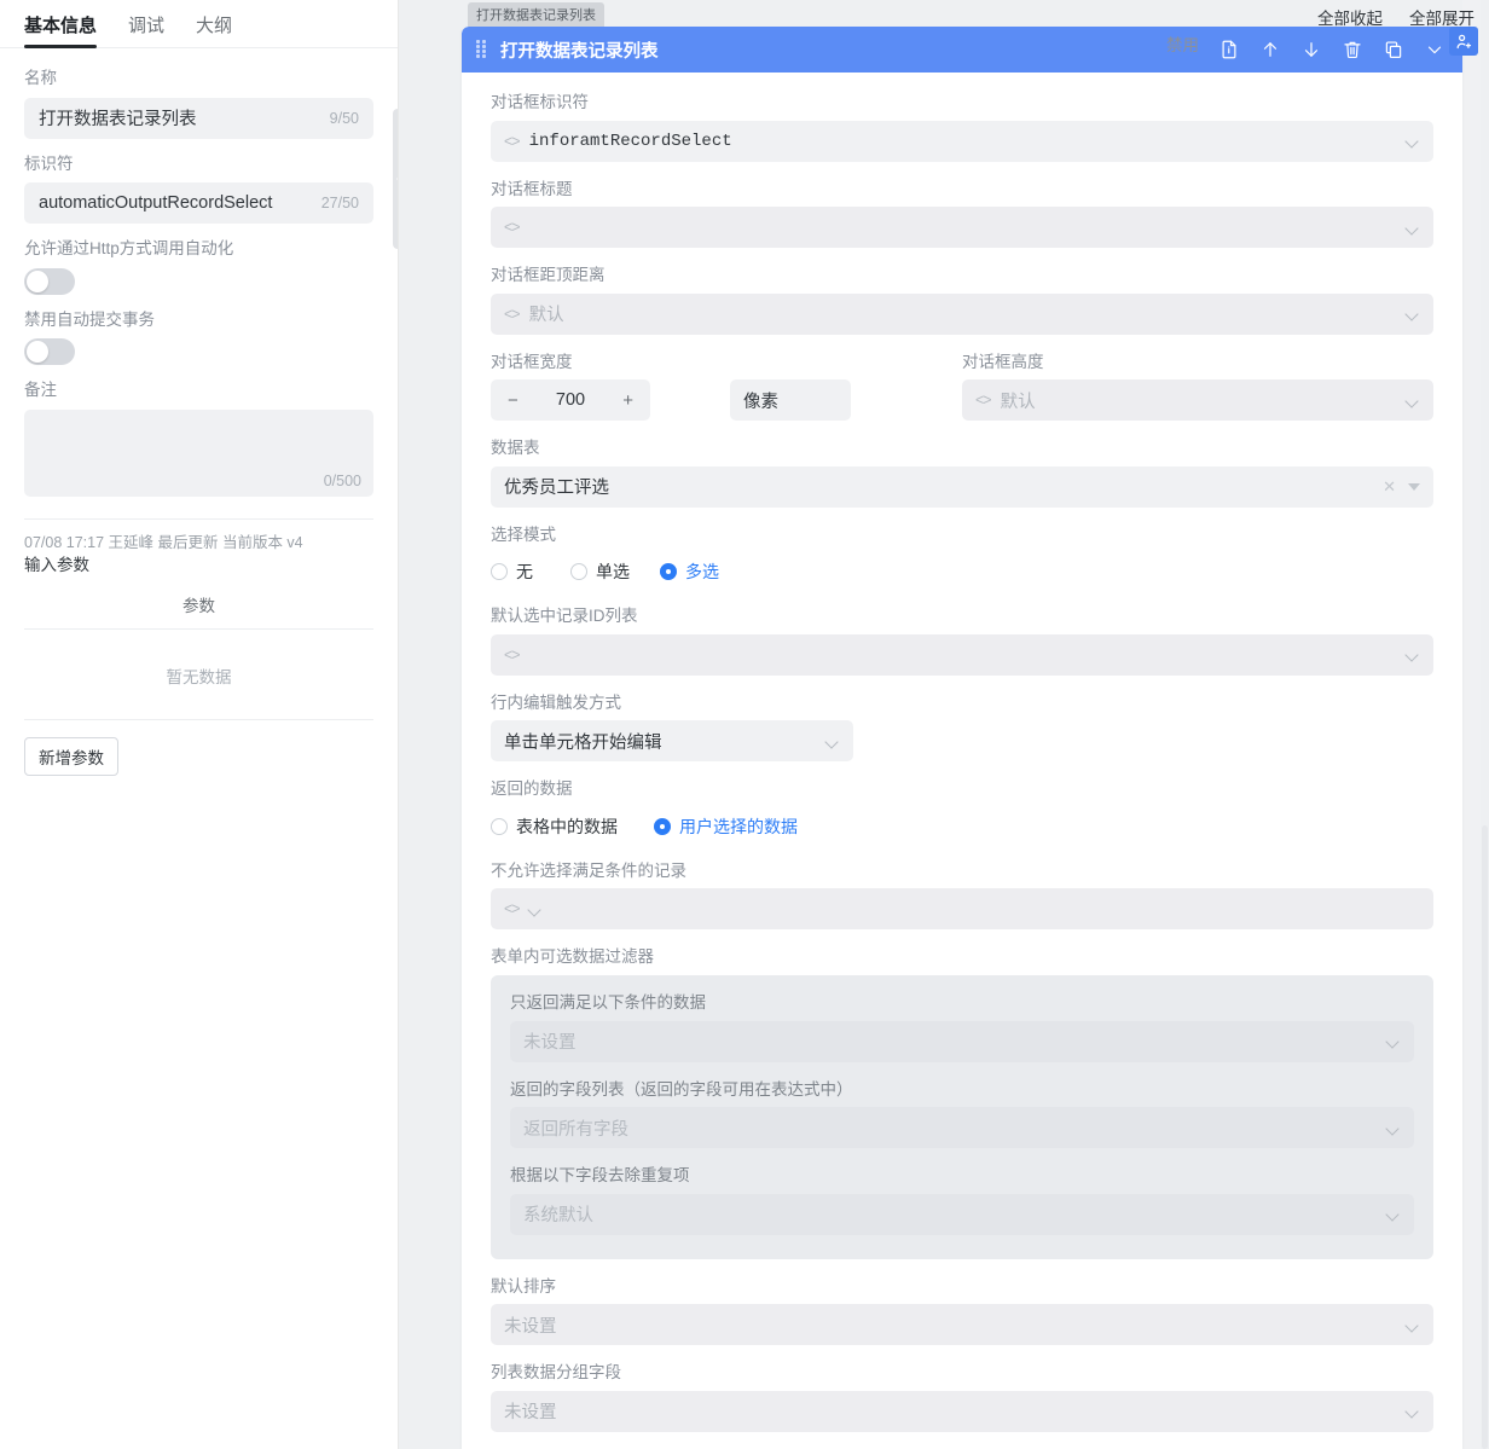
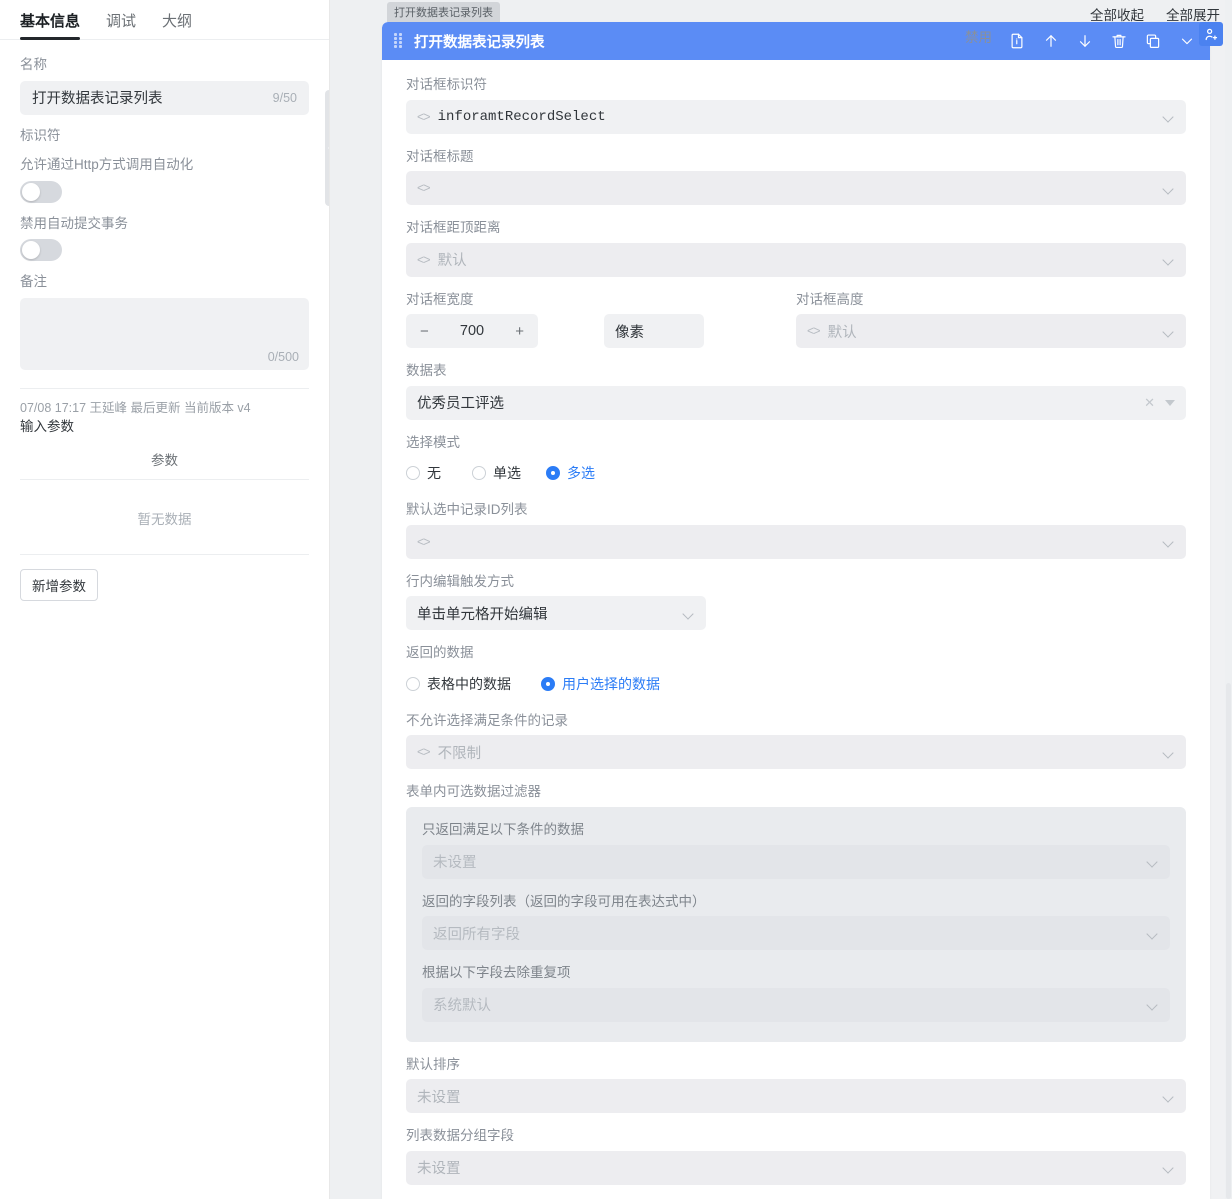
  基本信息
  调试
  大纲
  名称
  打开数据表记录列表
  9/50
  标识符
- automaticOutputRecordSelect
- 27/50
  允许通过Http方式调用自动化
  禁用自动提交事务
  备注
  0/500
  07/08 17:17 王延峰 最后更新 当前版本 v4
  输入参数
  参数
  暂无数据
  新增参数
  全部收起
  全部展开
  打开数据表记录列表
  打开数据表记录列表
  禁用
  对话框标识符
  <>
  inforamtRecordSelect
  对话框标题
  <>
  对话框距顶距离
  <>
  默认
  对话框宽度
  −
  700
  +
  像素
  对话框高度
  <>
  默认
  数据表
  优秀员工评选
  ✕
  选择模式
  无
  单选
  多选
  默认选中记录ID列表
  <>
  行内编辑触发方式
  单击单元格开始编辑
  返回的数据
  表格中的数据
  用户选择的数据
  不允许选择满足条件的记录
  <>
+ 不限制
  表单内可选数据过滤器
  只返回满足以下条件的数据
  未设置
  返回的字段列表（返回的字段可用在表达式中）
  返回所有字段
  根据以下字段去除重复项
  系统默认
  默认排序
  未设置
  列表数据分组字段
  未设置
